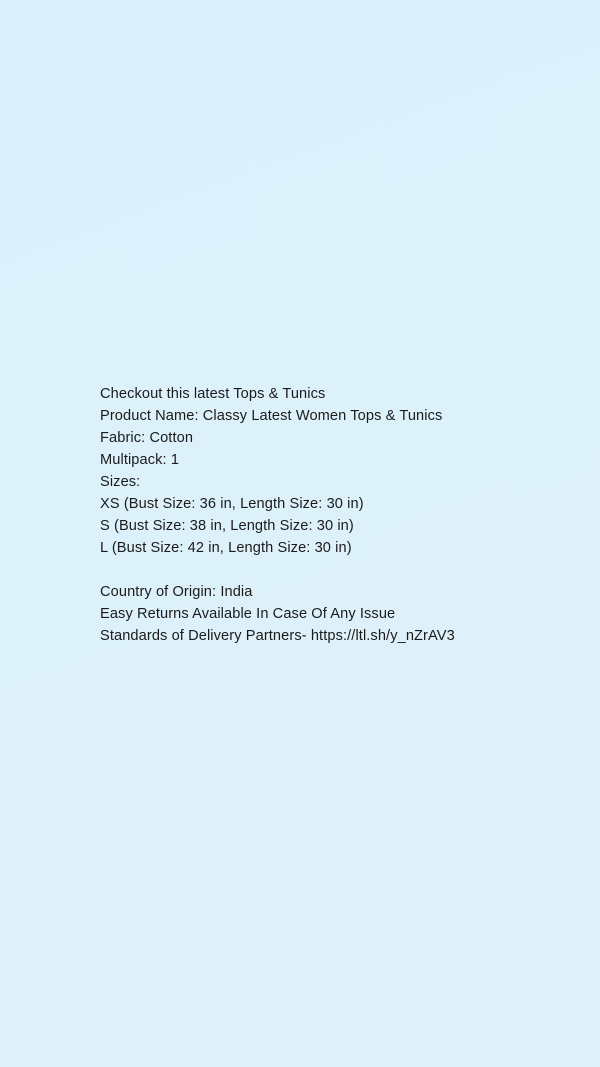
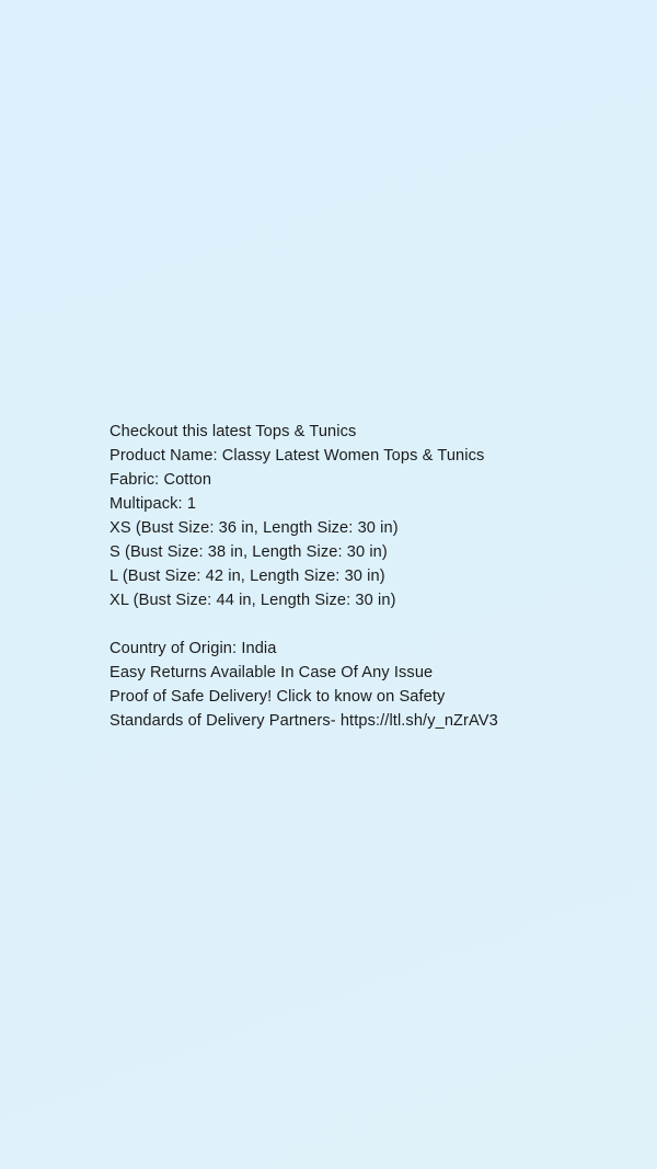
  Checkout this latest Tops & Tunics
  Product Name: Classy Latest Women Tops & Tunics
  Fabric: Cotton
  Multipack: 1
- Sizes:
  XS (Bust Size: 36 in, Length Size: 30 in)
  S (Bust Size: 38 in, Length Size: 30 in)
  L (Bust Size: 42 in, Length Size: 30 in)
+ XL (Bust Size: 44 in, Length Size: 30 in)
  Country of Origin: India
  Easy Returns Available In Case Of Any Issue
+ Proof of Safe Delivery! Click to know on Safety
  Standards of Delivery Partners- https://ltl.sh/y_nZrAV3
